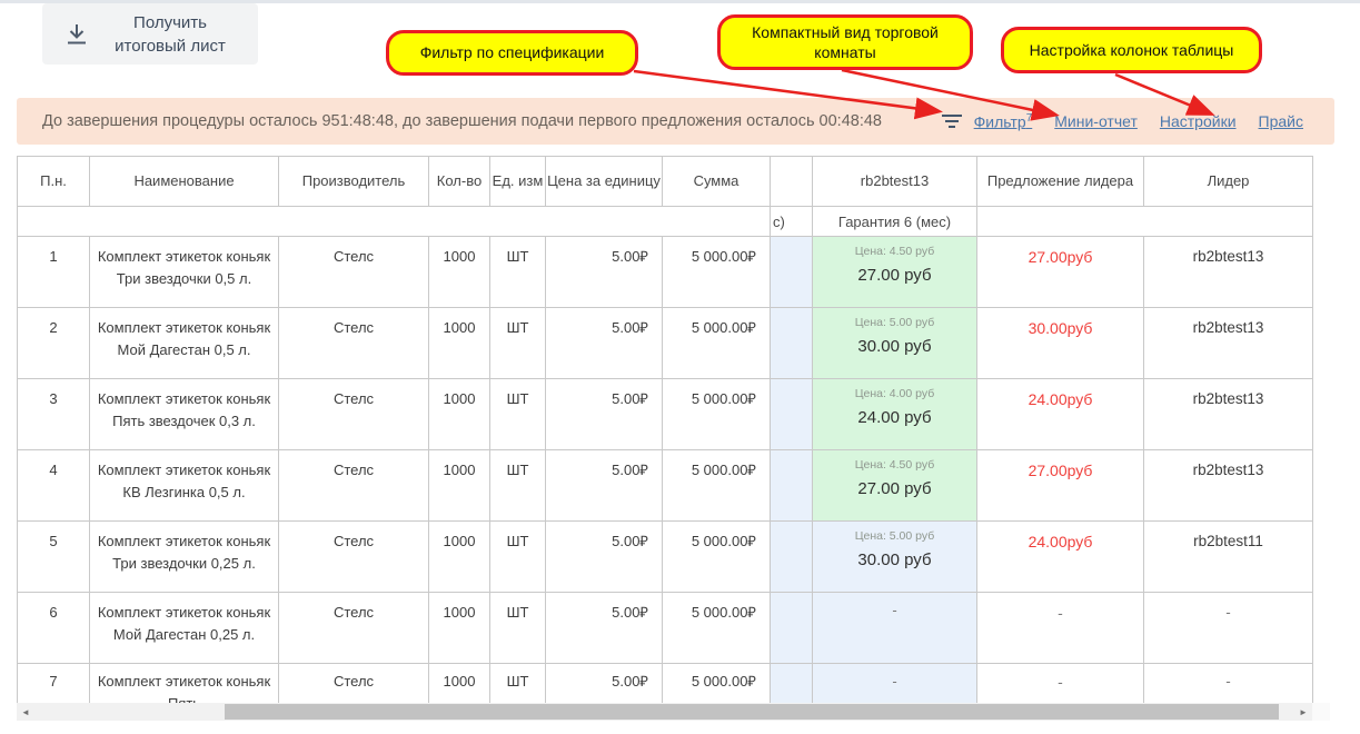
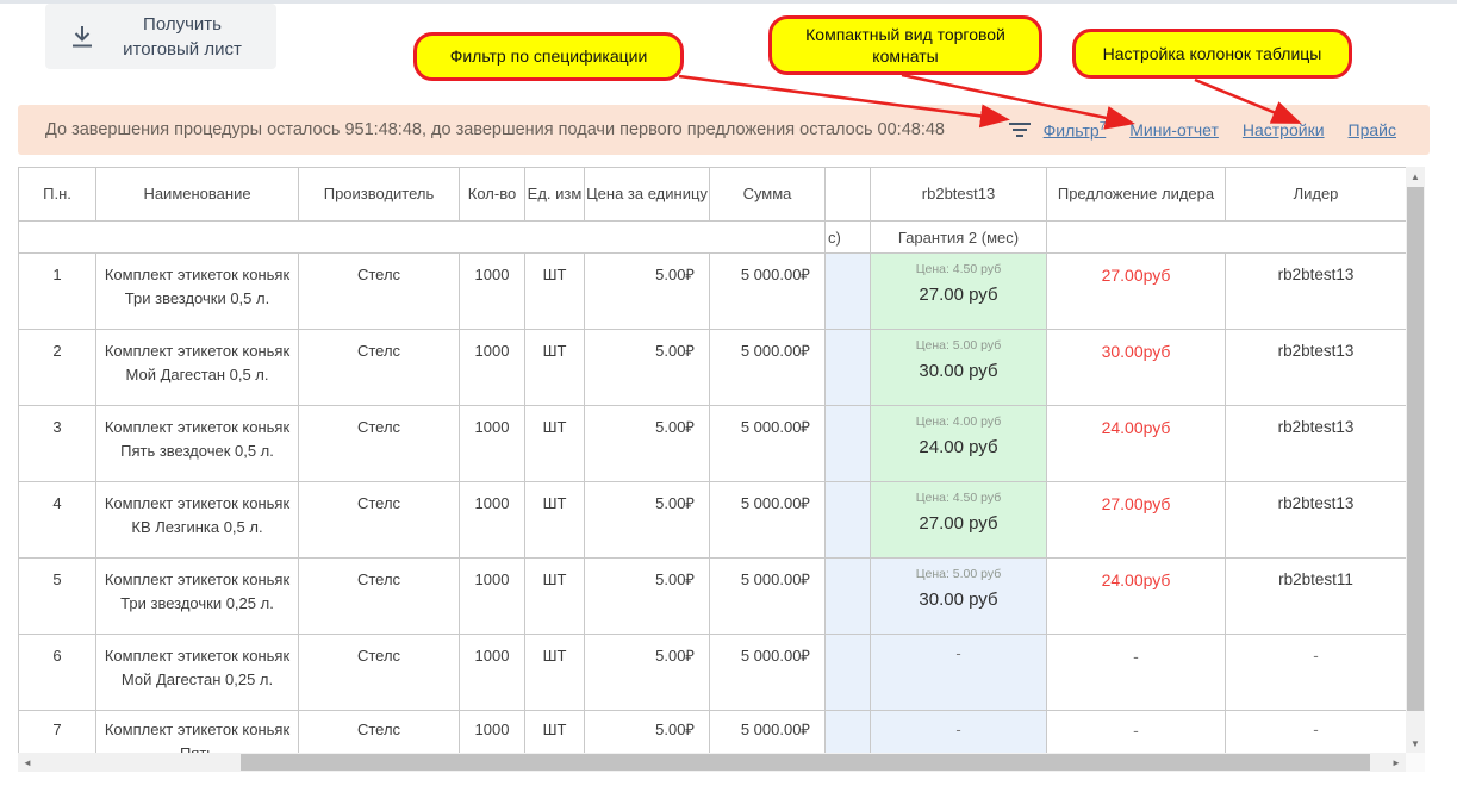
  Получить итоговый лист
  Фильтр по спецификации
  Компактный вид торговой комнаты
  Настройка колонок таблицы
  До завершения процедуры осталось 951:48:48, до завершения подачи первого предложения осталось 00:48:48
  Фильтр7
  Мини-отчет
  Настройки
  Прайс
  П.н.	Наименование	Производитель	Кол-во	Ед. изм	Цена за единицу	Сумма		rb2btest13	Предложение лидера	Лидер
- 	с)	Гарантия 6 (мес)
+ 	с)	Гарантия 2 (мес)
  1	Комплект этикеток коньяк Три звездочки 0,5 л.	Стелс	1000	ШТ	5.00₽	5 000.00₽		Цена: 4.50 руб27.00 руб	27.00руб	rb2btest13
  2	Комплект этикеток коньяк Мой Дагестан 0,5 л.	Стелс	1000	ШТ	5.00₽	5 000.00₽		Цена: 5.00 руб30.00 руб	30.00руб	rb2btest13
- 3	Комплект этикеток коньяк Пять звездочек 0,3 л.	Стелс	1000	ШТ	5.00₽	5 000.00₽		Цена: 4.00 руб24.00 руб	24.00руб	rb2btest13
+ 3	Комплект этикеток коньяк Пять звездочек 0,5 л.	Стелс	1000	ШТ	5.00₽	5 000.00₽		Цена: 4.00 руб24.00 руб	24.00руб	rb2btest13
  4	Комплект этикеток коньяк КВ Лезгинка 0,5 л.	Стелс	1000	ШТ	5.00₽	5 000.00₽		Цена: 4.50 руб27.00 руб	27.00руб	rb2btest13
  5	Комплект этикеток коньяк Три звездочки 0,25 л.	Стелс	1000	ШТ	5.00₽	5 000.00₽		Цена: 5.00 руб30.00 руб	24.00руб	rb2btest11
  6	Комплект этикеток коньяк Мой Дагестан 0,25 л.	Стелс	1000	ШТ	5.00₽	5 000.00₽		-	-	-
  7	Комплект этикеток коньяк	Стелс	1000	ШТ	5.00₽	5 000.00₽		-	-	-
+ ▲
+ ▼
  ◄
  ►
